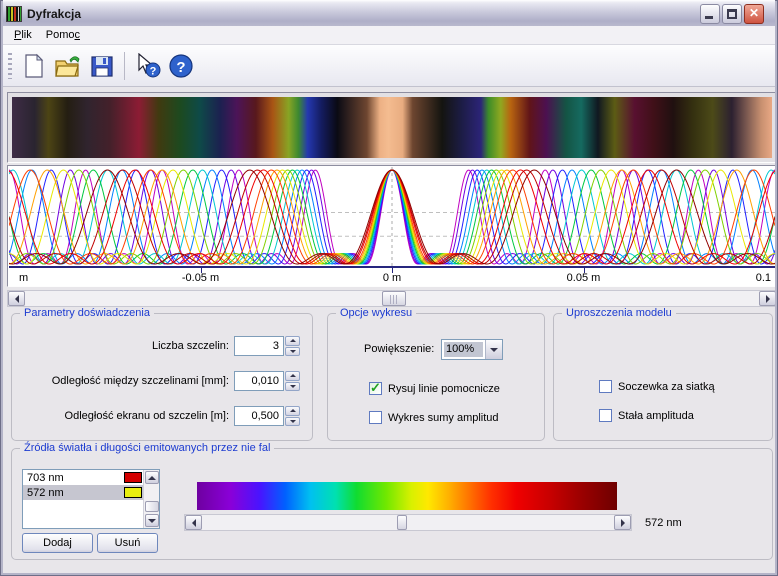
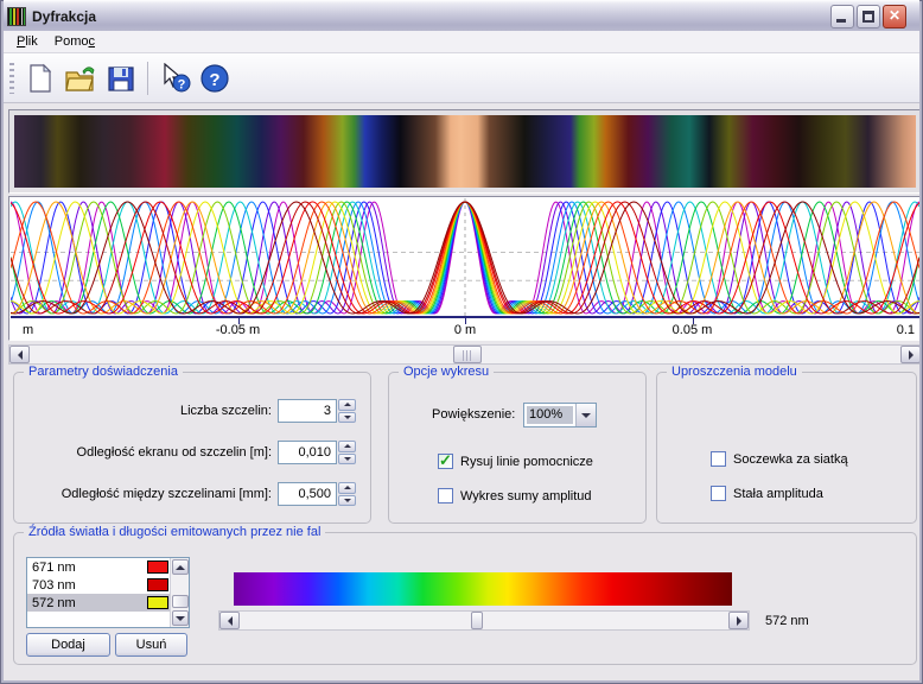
  Dyfrakcja
  ✕
  Plik
  Pomoc
  ?
  ?
  m
  0.1
  -0.05 m
  0 m
  0.05 m
  Parametry doświadczenia
  Liczba szczelin:
  3
- Odległość między szczelinami [mm]:
+ Odległość ekranu od szczelin [m]:
  0,010
- Odległość ekranu od szczelin [m]:
+ Odległość między szczelinami [mm]:
  0,500
  Opcje wykresu
  Powiększenie:
  100%
  ✓
  Rysuj linie pomocnicze
  Wykres sumy amplitud
  Uproszczenia modelu
  Soczewka za siatką
  Stała amplituda
  Źródła światła i długości emitowanych przez nie fal
+ 671 nm
  703 nm
  572 nm
  Dodaj
  Usuń
  572 nm
